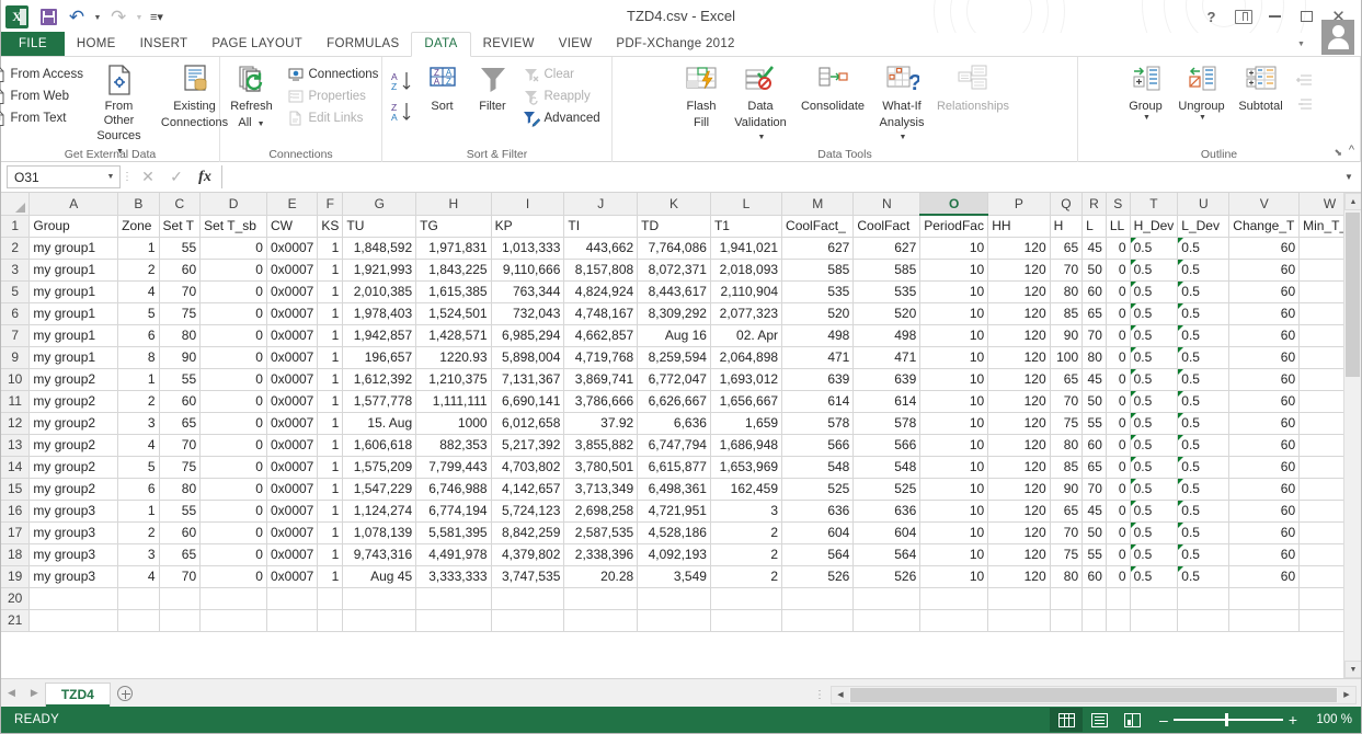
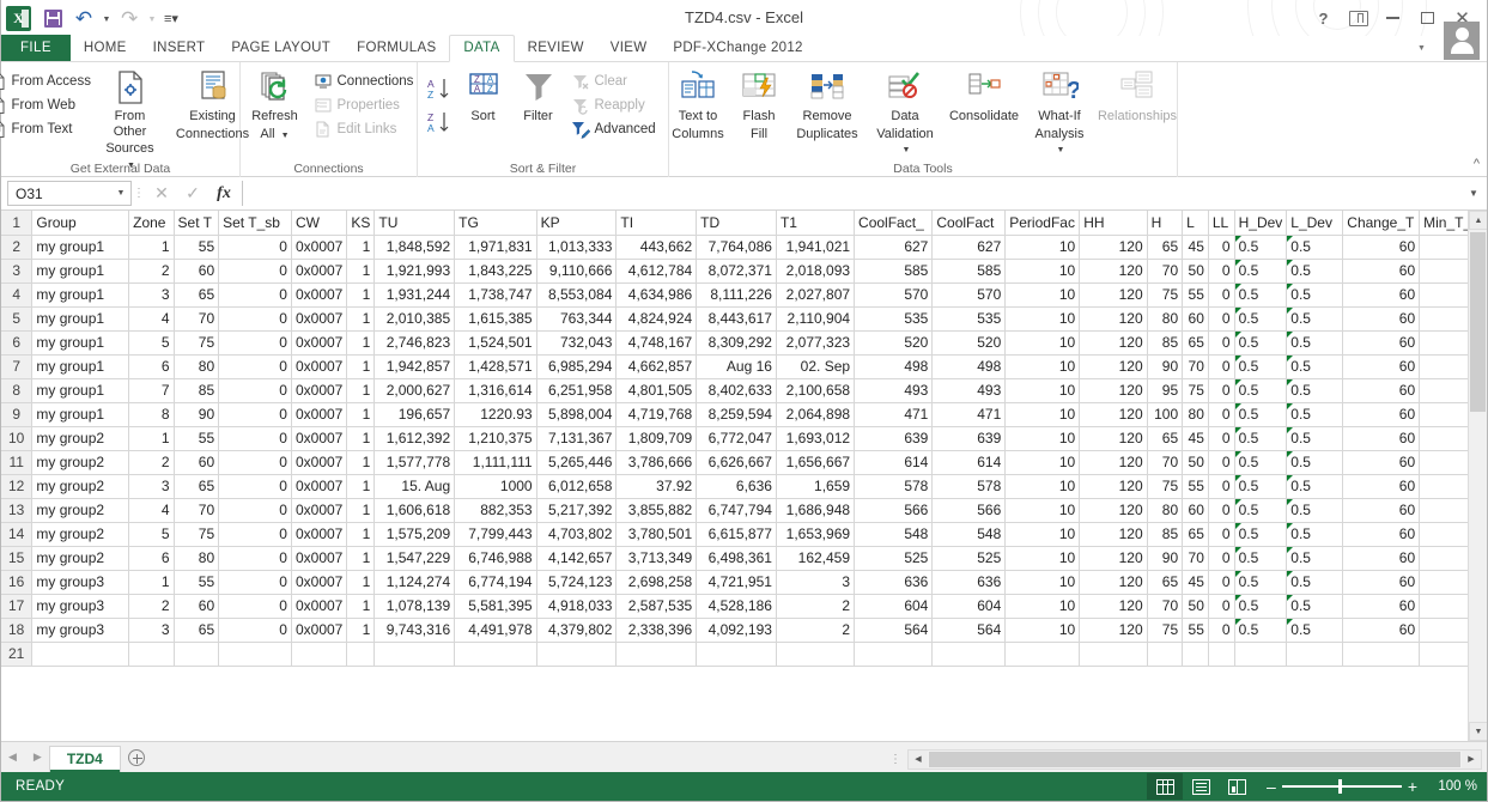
  X
  ↶
  ≡▾
  TZD4.csv - Excel
  ?
  ✕
  FILE
  HOME
  INSERT
  PAGE LAYOUT
  FORMULAS
  DATA
  REVIEW
  VIEW
  PDF-XChange 2012
  From Access
  From Web
  From Text
  From Other
  Sources
  Existing
  Connections
  Get External Data
  Refresh
  All
  Connections
  Properties
  Edit Links
  Connections
  A
  Z
  Z
  A
  Z
  A
  A
  Z
  Sort
  Filter
  Clear
  Reapply
  Advanced
  Sort & Filter
+ Text to
+ Columns
  Flash
  Fill
+ Remove
+ Duplicates
  Data
  Validation
  Consolidate
  ?
  What-If
  Analysis
  Relationships
  Data Tools
- Group
- Ungroup
- Subtotal
- Outline
- ⬊
  ^
  O31
  ⋮
  ✕
  ✓
  fx
  ▼
- 	A	B	C	D	E	F	G	H	I	J	K	L	M	N	O	P	Q	R	S	T	U	V	W
  1	Group	Zone	Set T	Set T_sb	CW	KS	TU	TG	KP	TI	TD	T1	CoolFact_	CoolFact	PeriodFac	HH	H	L	LL	H_Dev	L_Dev	Change_T	Min_T
  2	my group1	1	55	0	0x0007	1	1,848,592	1,971,831	1,013,333	443,662	7,764,086	1,941,021	627	627	10	120	65	45	0	0.5	0.5	60
- 3	my group1	2	60	0	0x0007	1	1,921,993	1,843,225	9,110,666	8,157,808	8,072,371	2,018,093	585	585	10	120	70	50	0	0.5	0.5	60
+ 3	my group1	2	60	0	0x0007	1	1,921,993	1,843,225	9,110,666	4,612,784	8,072,371	2,018,093	585	585	10	120	70	50	0	0.5	0.5	60
+ 4	my group1	3	65	0	0x0007	1	1,931,244	1,738,747	8,553,084	4,634,986	8,111,226	2,027,807	570	570	10	120	75	55	0	0.5	0.5	60
  5	my group1	4	70	0	0x0007	1	2,010,385	1,615,385	763,344	4,824,924	8,443,617	2,110,904	535	535	10	120	80	60	0	0.5	0.5	60
- 6	my group1	5	75	0	0x0007	1	1,978,403	1,524,501	732,043	4,748,167	8,309,292	2,077,323	520	520	10	120	85	65	0	0.5	0.5	60
+ 6	my group1	5	75	0	0x0007	1	2,746,823	1,524,501	732,043	4,748,167	8,309,292	2,077,323	520	520	10	120	85	65	0	0.5	0.5	60
- 7	my group1	6	80	0	0x0007	1	1,942,857	1,428,571	6,985,294	4,662,857	Aug 16	02. Apr	498	498	10	120	90	70	0	0.5	0.5	60
+ 7	my group1	6	80	0	0x0007	1	1,942,857	1,428,571	6,985,294	4,662,857	Aug 16	02. Sep	498	498	10	120	90	70	0	0.5	0.5	60
+ 8	my group1	7	85	0	0x0007	1	2,000,627	1,316,614	6,251,958	4,801,505	8,402,633	2,100,658	493	493	10	120	95	75	0	0.5	0.5	60
  9	my group1	8	90	0	0x0007	1	196,657	1220.93	5,898,004	4,719,768	8,259,594	2,064,898	471	471	10	120	100	80	0	0.5	0.5	60
- 10	my group2	1	55	0	0x0007	1	1,612,392	1,210,375	7,131,367	3,869,741	6,772,047	1,693,012	639	639	10	120	65	45	0	0.5	0.5	60
+ 10	my group2	1	55	0	0x0007	1	1,612,392	1,210,375	7,131,367	1,809,709	6,772,047	1,693,012	639	639	10	120	65	45	0	0.5	0.5	60
- 11	my group2	2	60	0	0x0007	1	1,577,778	1,111,111	6,690,141	3,786,666	6,626,667	1,656,667	614	614	10	120	70	50	0	0.5	0.5	60
+ 11	my group2	2	60	0	0x0007	1	1,577,778	1,111,111	5,265,446	3,786,666	6,626,667	1,656,667	614	614	10	120	70	50	0	0.5	0.5	60
  12	my group2	3	65	0	0x0007	1	15. Aug	1000	6,012,658	37.92	6,636	1,659	578	578	10	120	75	55	0	0.5	0.5	60
  13	my group2	4	70	0	0x0007	1	1,606,618	882,353	5,217,392	3,855,882	6,747,794	1,686,948	566	566	10	120	80	60	0	0.5	0.5	60
  14	my group2	5	75	0	0x0007	1	1,575,209	7,799,443	4,703,802	3,780,501	6,615,877	1,653,969	548	548	10	120	85	65	0	0.5	0.5	60
  15	my group2	6	80	0	0x0007	1	1,547,229	6,746,988	4,142,657	3,713,349	6,498,361	162,459	525	525	10	120	90	70	0	0.5	0.5	60
  16	my group3	1	55	0	0x0007	1	1,124,274	6,774,194	5,724,123	2,698,258	4,721,951	3	636	636	10	120	65	45	0	0.5	0.5	60
- 17	my group3	2	60	0	0x0007	1	1,078,139	5,581,395	8,842,259	2,587,535	4,528,186	2	604	604	10	120	70	50	0	0.5	0.5	60
+ 17	my group3	2	60	0	0x0007	1	1,078,139	5,581,395	4,918,033	2,587,535	4,528,186	2	604	604	10	120	70	50	0	0.5	0.5	60
  18	my group3	3	65	0	0x0007	1	9,743,316	4,491,978	4,379,802	2,338,396	4,092,193	2	564	564	10	120	75	55	0	0.5	0.5	60
- 19	my group3	4	70	0	0x0007	1	Aug 45	3,333,333	3,747,535	20.28	3,549	2	526	526	10	120	80	60	0	0.5	0.5	60
- 20
  21
  ◀
  ▶
  TZD4
  ⋮
  READY
  –
  +
  100 %
